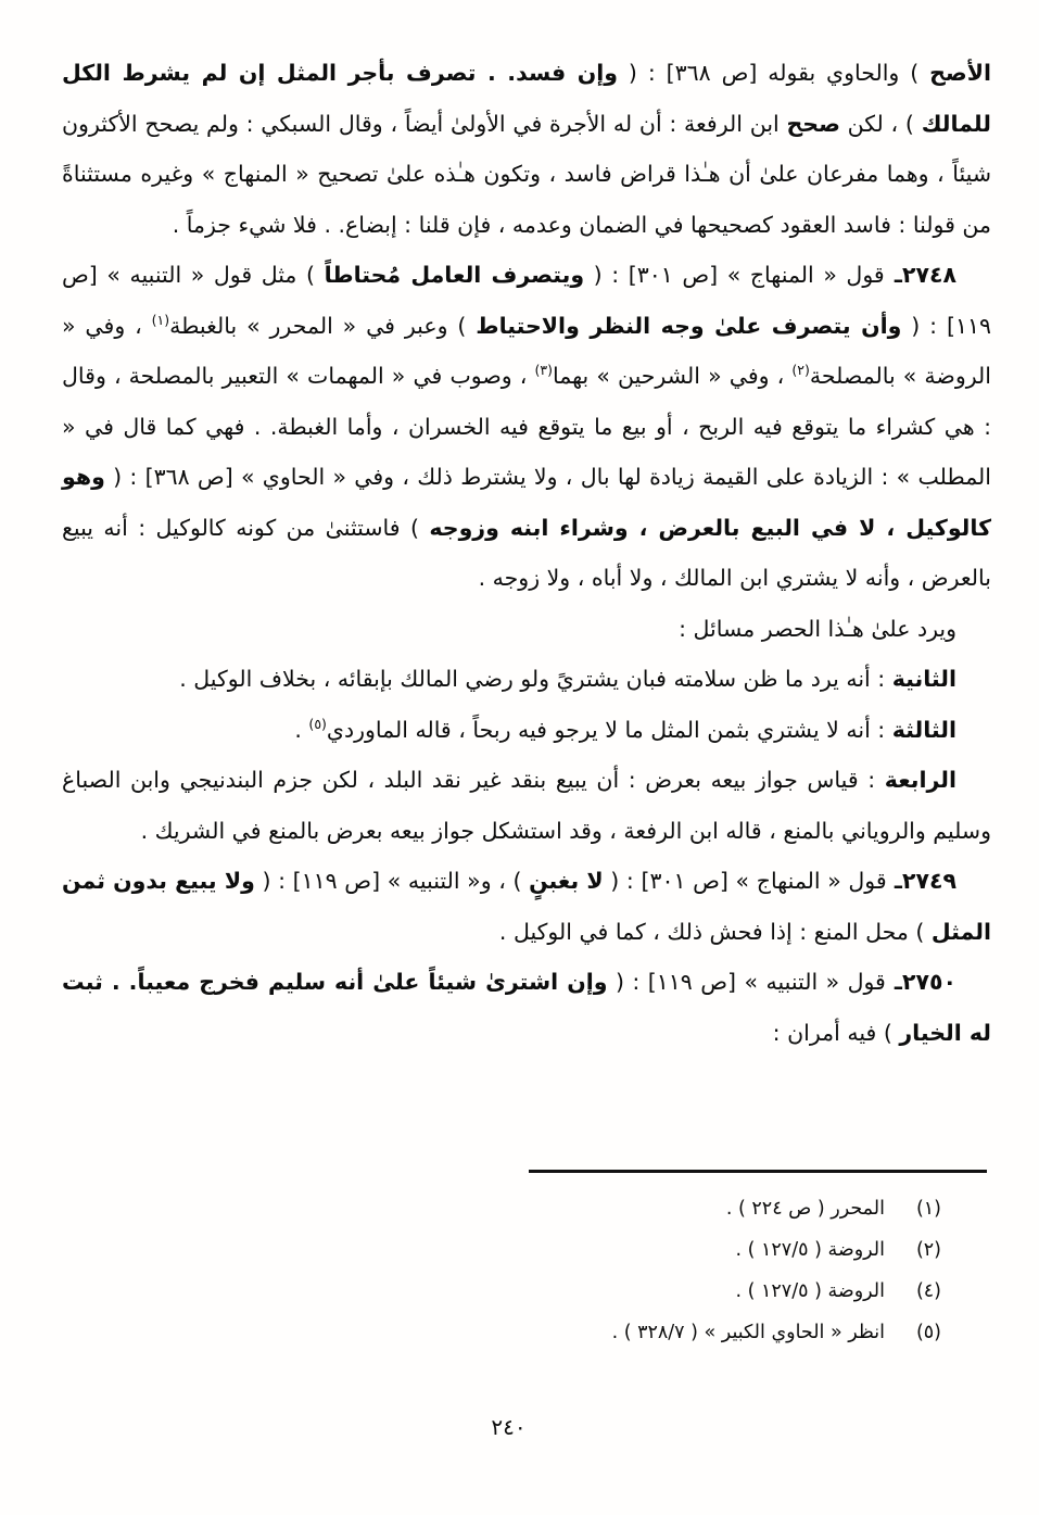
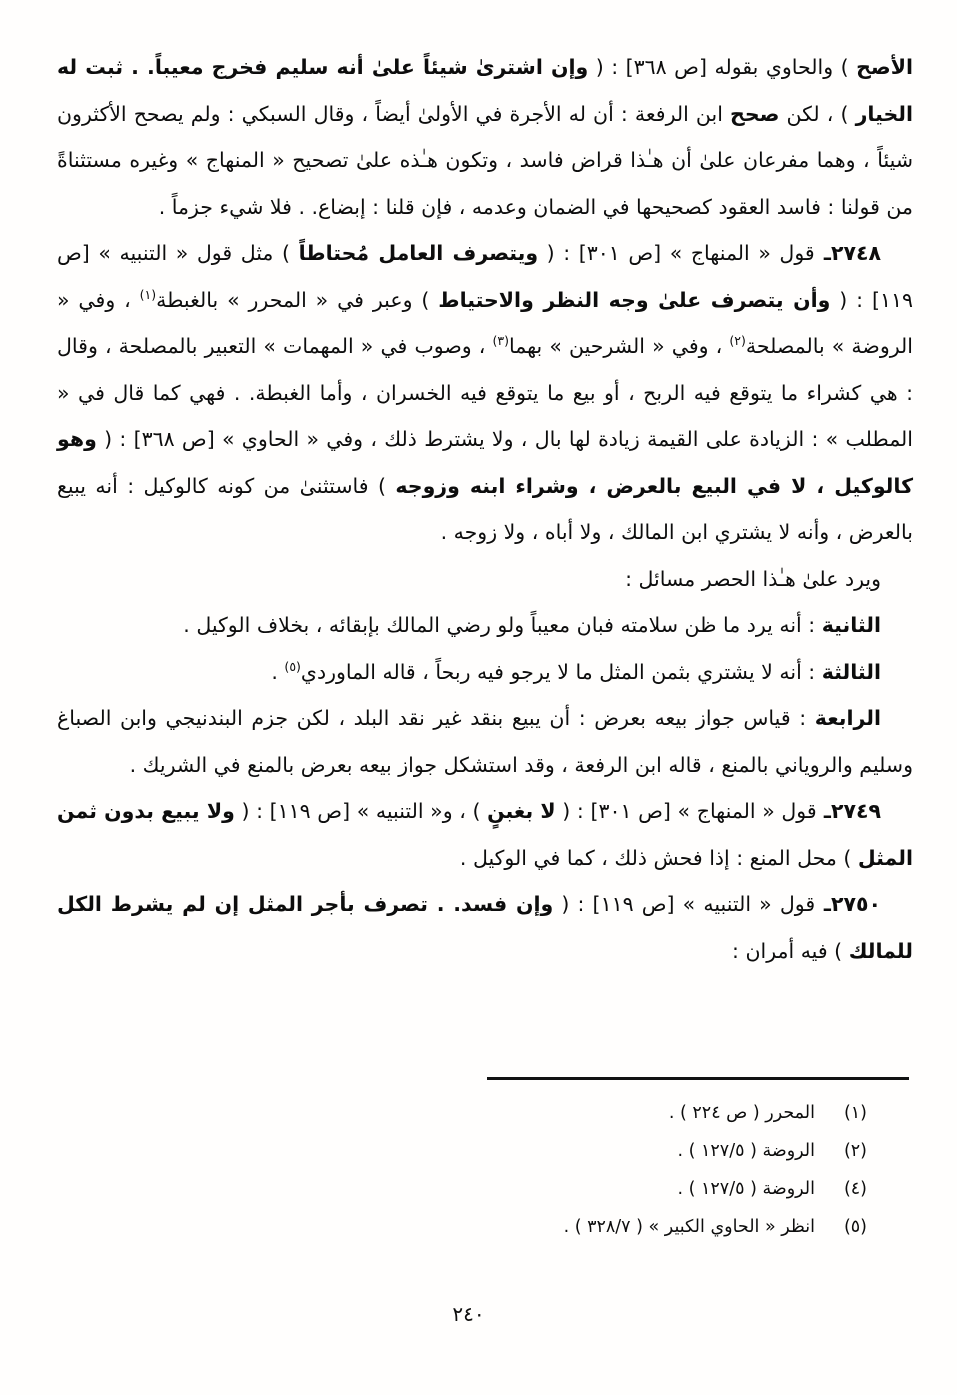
- الأصح ) والحاوي بقوله [ص ٣٦٨] : ( وإن فسد. . تصرف بأجر المثل إن لم يشرط الكل للمالك ) ، لكن صحح ابن الرفعة : أن له الأجرة في الأولىٰ أيضاً ، وقال السبكي : ولم يصحح الأكثرون شيئاً ، وهما مفرعان علىٰ أن هـٰذا قراض فاسد ، وتكون هـٰذه علىٰ تصحيح « المنهاج » وغيره مستثناةً من قولنا : فاسد العقود كصحيحها في الضمان وعدمه ، فإن قلنا : إبضاع. . فلا شيء جزماً .
+ الأصح ) والحاوي بقوله [ص ٣٦٨] : ( وإن اشترىٰ شيئاً علىٰ أنه سليم فخرج معيباً. . ثبت له الخيار ) ، لكن صحح ابن الرفعة : أن له الأجرة في الأولىٰ أيضاً ، وقال السبكي : ولم يصحح الأكثرون شيئاً ، وهما مفرعان علىٰ أن هـٰذا قراض فاسد ، وتكون هـٰذه علىٰ تصحيح « المنهاج » وغيره مستثناةً من قولنا : فاسد العقود كصحيحها في الضمان وعدمه ، فإن قلنا : إبضاع. . فلا شيء جزماً .
  ٢٧٤٨ـ قول « المنهاج » [ص ٣٠١] : ( ويتصرف العامل مُحتاطاً ) مثل قول « التنبيه » [ص ١١٩] : ( وأن يتصرف علىٰ وجه النظر والاحتياط ) وعبر في « المحرر » بالغبطة(١) ، وفي « الروضة » بالمصلحة(٢) ، وفي « الشرحين » بهما(٣) ، وصوب في « المهمات » التعبير بالمصلحة ، وقال : هي كشراء ما يتوقع فيه الربح ، أو بيع ما يتوقع فيه الخسران ، وأما الغبطة. . فهي كما قال في « المطلب » : الزيادة على القيمة زيادة لها بال ، ولا يشترط ذلك ، وفي « الحاوي » [ص ٣٦٨] : ( وهو كالوكيل ، لا في البيع بالعرض ، وشراء ابنه وزوجه ) فاستثنىٰ من كونه كالوكيل : أنه يبيع بالعرض ، وأنه لا يشتري ابن المالك ، ولا أباه ، ولا زوجه .
  ويرد علىٰ هـٰذا الحصر مسائل :
- الثانية : أنه يرد ما ظن سلامته فبان يشتريً ولو رضي المالك بإبقائه ، بخلاف الوكيل .
+ الثانية : أنه يرد ما ظن سلامته فبان معيباً ولو رضي المالك بإبقائه ، بخلاف الوكيل .
  الثالثة : أنه لا يشتري بثمن المثل ما لا يرجو فيه ربحاً ، قاله الماوردي(٥) .
  الرابعة : قياس جواز بيعه بعرض : أن يبيع بنقد غير نقد البلد ، لكن جزم البندنيجي وابن الصباغ وسليم والروياني بالمنع ، قاله ابن الرفعة ، وقد استشكل جواز بيعه بعرض بالمنع في الشريك .
  ٢٧٤٩ـ قول « المنهاج » [ص ٣٠١] : ( لا بغبنٍ ) ، و« التنبيه » [ص ١١٩] : ( ولا يبيع بدون ثمن المثل ) محل المنع : إذا فحش ذلك ، كما في الوكيل .
- ٢٧٥٠ـ قول « التنبيه » [ص ١١٩] : ( وإن اشترىٰ شيئاً علىٰ أنه سليم فخرج معيباً. . ثبت له الخيار ) فيه أمران :
+ ٢٧٥٠ـ قول « التنبيه » [ص ١١٩] : ( وإن فسد. . تصرف بأجر المثل إن لم يشرط الكل للمالك ) فيه أمران :
  (١)
  المحرر ( ص ٢٢٤ ) .
  (٢)
  الروضة ( ١٢٧/٥ ) .
  (٤)
  الروضة ( ١٢٧/٥ ) .
  (٥)
  انظر « الحاوي الكبير » ( ٣٢٨/٧ ) .
  ٢٤٠
